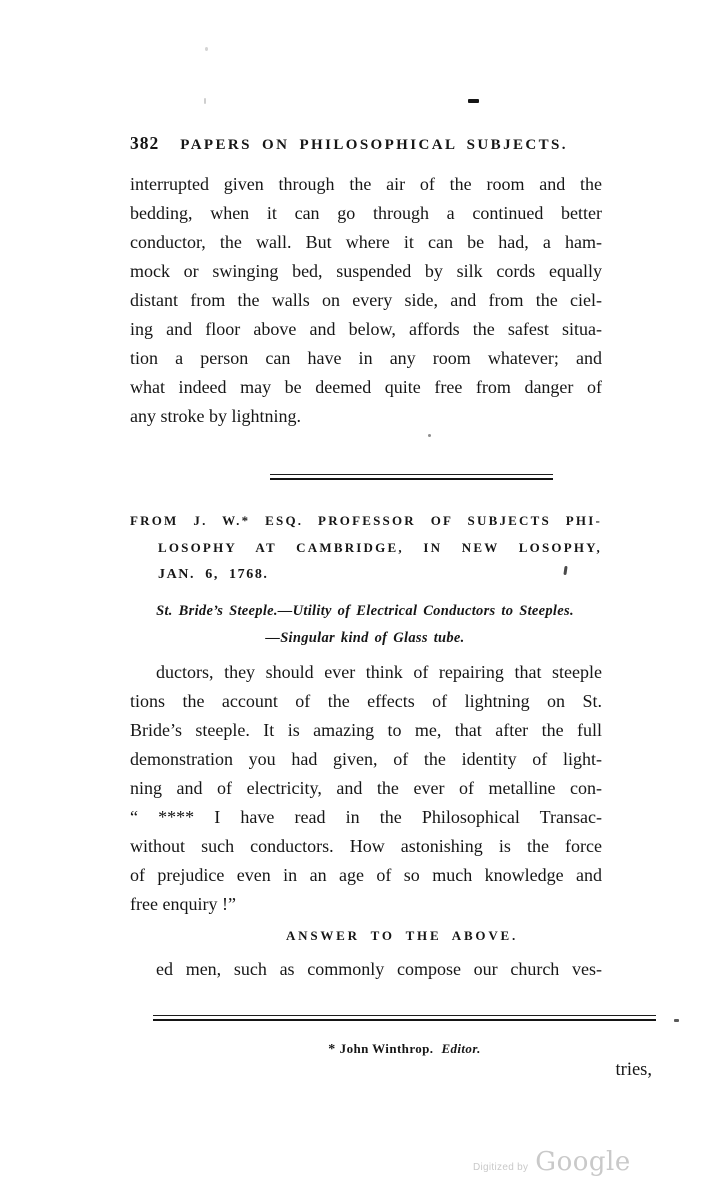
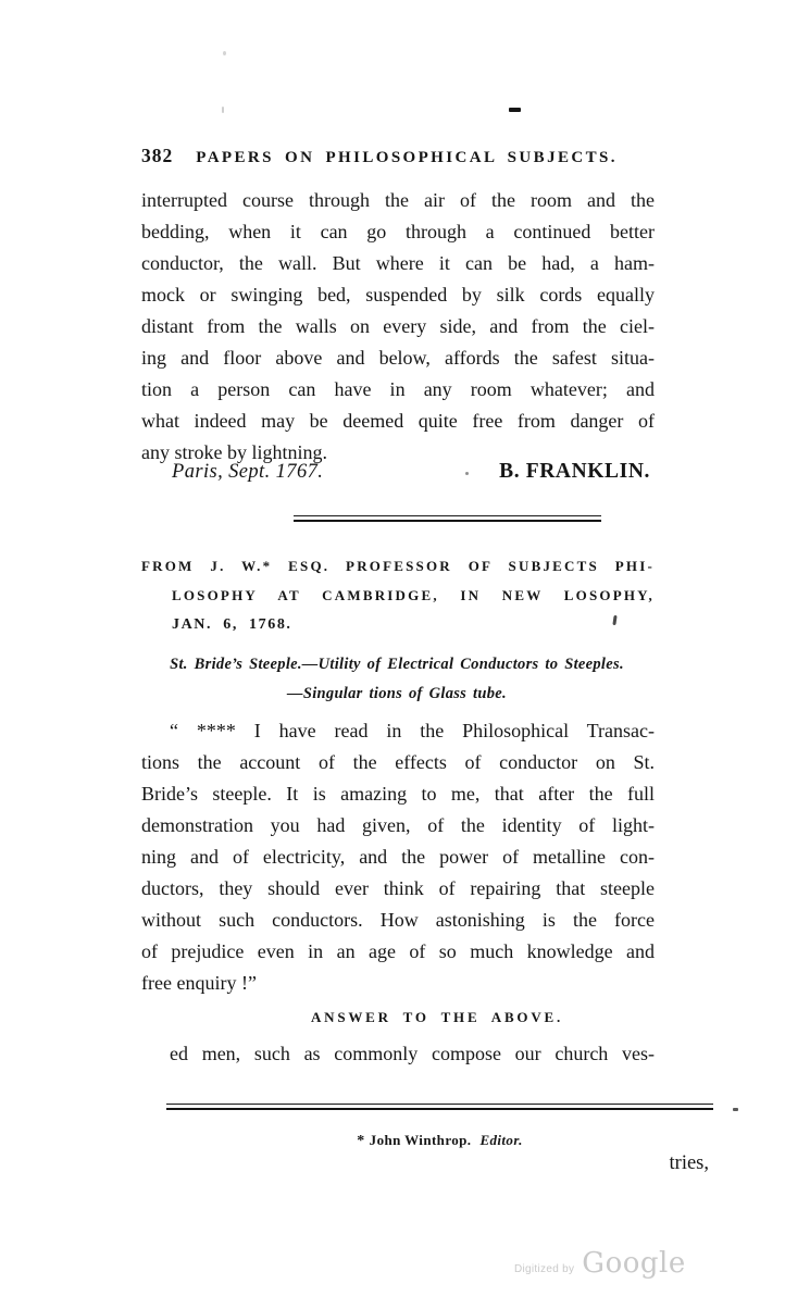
  382
  PAPERS ON PHILOSOPHICAL SUBJECTS.
- interrupted given through the air of the room and the
+ interrupted course through the air of the room and the
  bedding, when it can go through a continued better
  conductor, the wall. But where it can be had, a ham-
  mock or swinging bed, suspended by silk cords equally
  distant from the walls on every side, and from the ciel-
  ing and floor above and below, affords the safest situa-
  tion a person can have in any room whatever; and
  what indeed may be deemed quite free from danger of
  any stroke by lightning.
+ Paris, Sept. 1767.
+ B. FRANKLIN.
  FROM J. W.* ESQ. PROFESSOR OF SUBJECTS PHI-
  LOSOPHY AT CAMBRIDGE, IN NEW LOSOPHY,
  JAN. 6, 1768.
  St. Bride’s Steeple.—Utility of Electrical Conductors to Steeples.
- —Singular kind of Glass tube.
+ —Singular tions of Glass tube.
- ductors, they should ever think of repairing that steeple
+ “ **** I have read in the Philosophical Transac-
- tions the account of the effects of lightning on St.
+ tions the account of the effects of conductor on St.
  Bride’s steeple. It is amazing to me, that after the full
  demonstration you had given, of the identity of light-
- ning and of electricity, and the ever of metalline con-
+ ning and of electricity, and the power of metalline con-
- “ **** I have read in the Philosophical Transac-
+ ductors, they should ever think of repairing that steeple
  without such conductors. How astonishing is the force
  of prejudice even in an age of so much knowledge and
  free enquiry !”
  ANSWER TO THE ABOVE.
  ed men, such as commonly compose our church ves-
  * John Winthrop. Editor.
  tries,
  Digitized by
  Google
